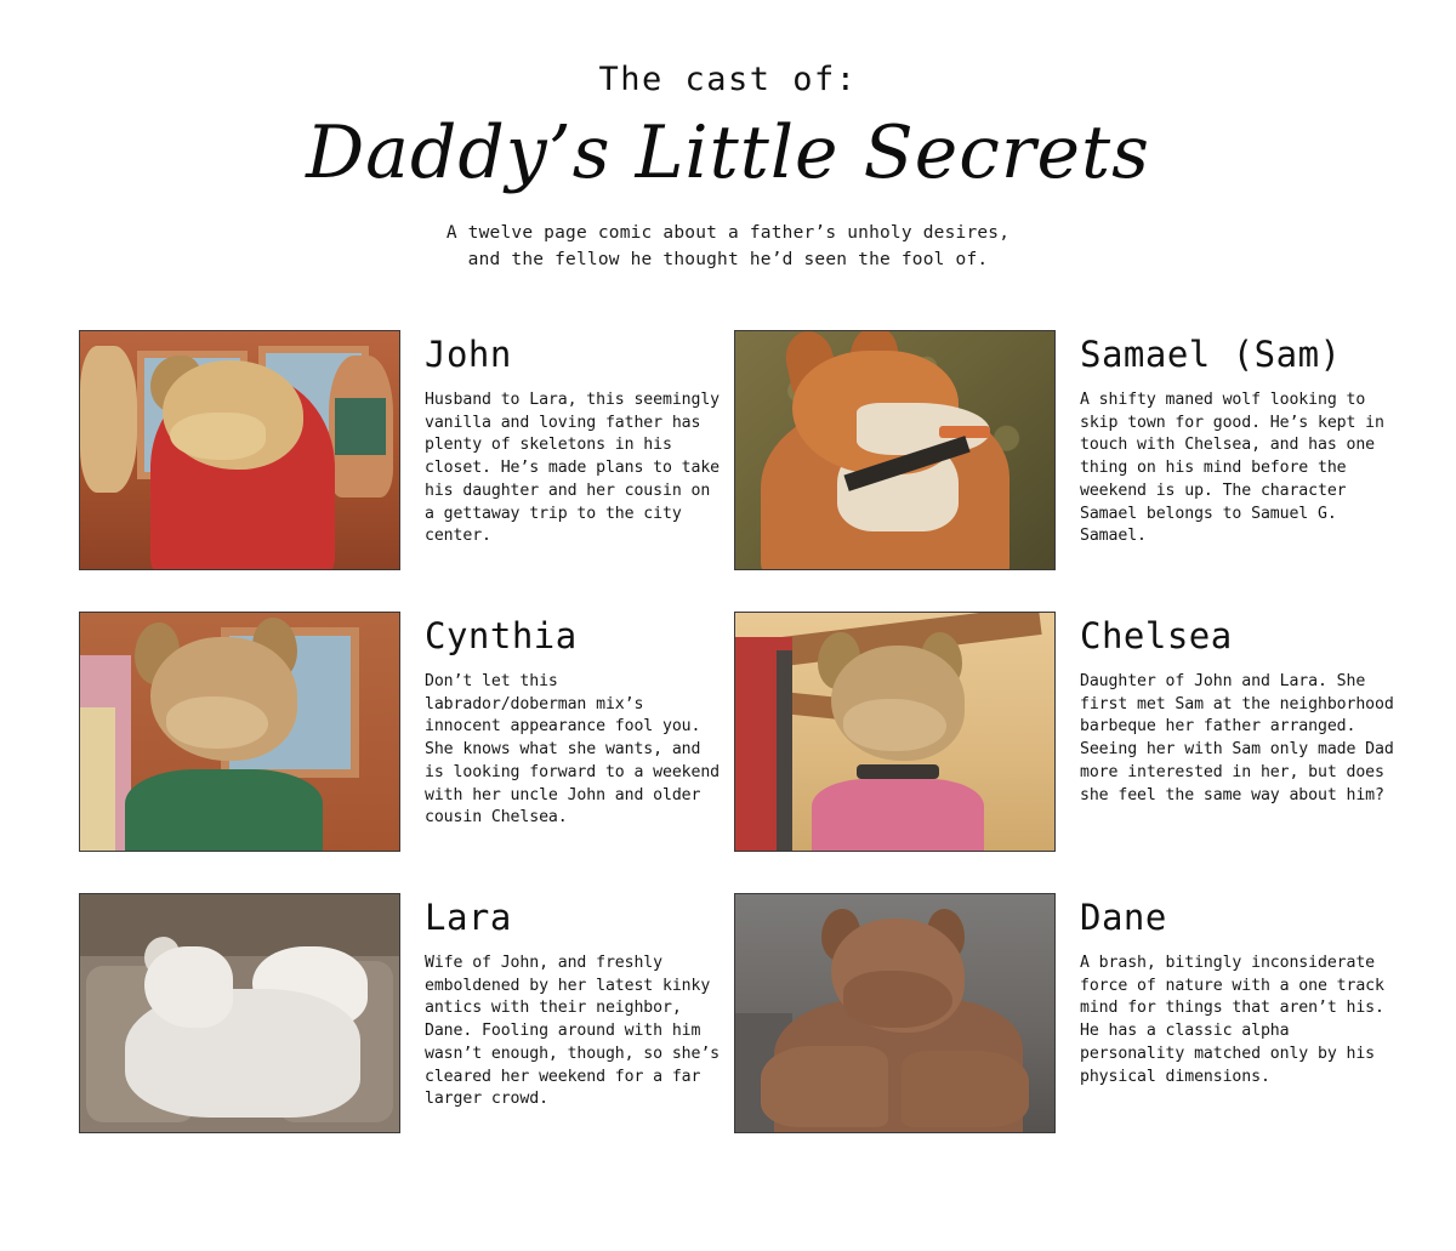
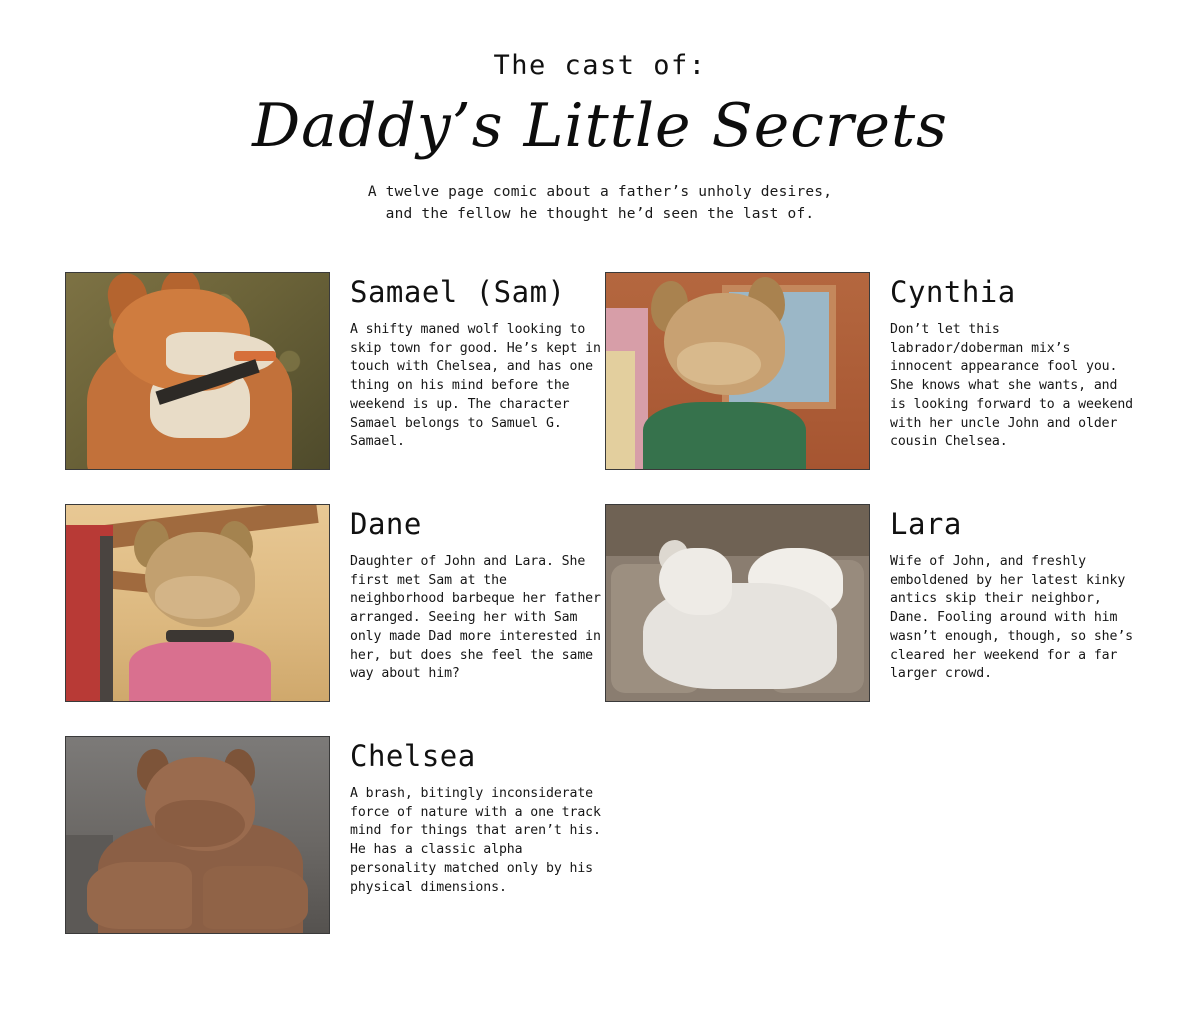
  The cast of:
  Daddy’s Little Secrets
  A twelve page comic about a father’s unholy desires,
- and the fellow he thought he’d seen the fool of.
+ and the fellow he thought he’d seen the last of.
- John
- Husband to Lara, this seemingly vanilla and loving father has plenty of skeletons in his closet. He’s made plans to take his daughter and her cousin on a gettaway trip to the city center.
  Samael (Sam)
  A shifty maned wolf looking to skip town for good. He’s kept in touch with Chelsea, and has one thing on his mind before the weekend is up. The character Samael belongs to Samuel G. Samael.
  Cynthia
  Don’t let this labrador/doberman mix’s innocent appearance fool you. She knows what she wants, and is looking forward to a weekend with her uncle John and older cousin Chelsea.
- Chelsea
+ Dane
  Daughter of John and Lara. She first met Sam at the neighborhood barbeque her father arranged. Seeing her with Sam only made Dad more interested in her, but does she feel the same way about him?
  Lara
- Wife of John, and freshly emboldened by her latest kinky antics with their neighbor, Dane. Fooling around with him wasn’t enough, though, so she’s cleared her weekend for a far larger crowd.
+ Wife of John, and freshly emboldened by her latest kinky antics skip their neighbor, Dane. Fooling around with him wasn’t enough, though, so she’s cleared her weekend for a far larger crowd.
- Dane
+ Chelsea
  A brash, bitingly inconsiderate force of nature with a one track mind for things that aren’t his. He has a classic alpha personality matched only by his physical dimensions.
